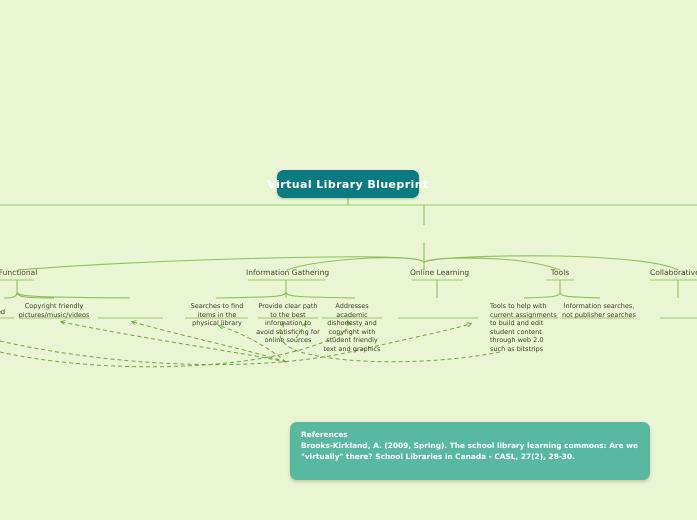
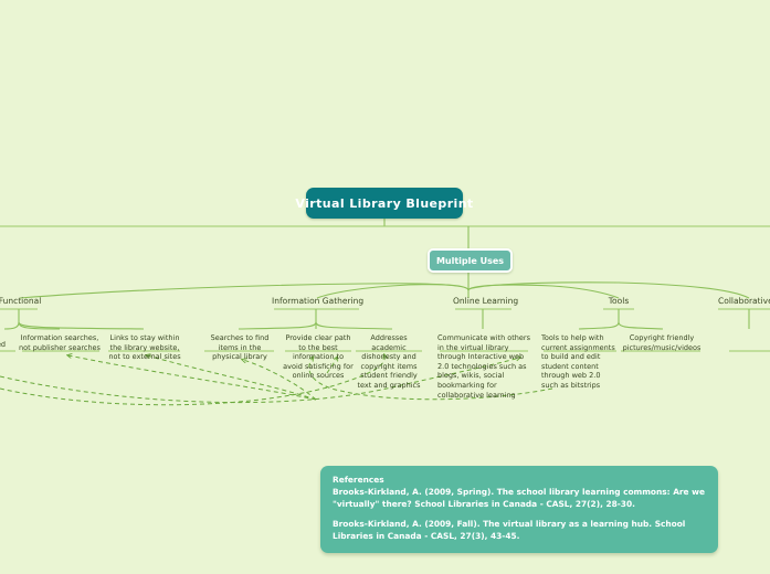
  Virtual Library Blueprint
+ Multiple Uses
  Functional
  Information Gathering
  Online Learning
  Tools
  Collaborativ
- Copyright friendly pictures/music/videos
+ Information searches, not publisher searches
+ Links to stay within the library website, not to external sites
  Searches to find items in the physical library
  Provide clear path to the best information to avoid satisficing for online sources
- Addresses academic dishonesty and copyright with student friendly text and graphics
+ Addresses academic dishonesty and copyright items student friendly text and graphics
+ Communicate with others in the virtual library through Interactive web 2.0 technologies such as blogs, wikis, social bookmarking for collaborative learning
  Tools to help with current assignments to build and edit student content through web 2.0 such as bitstrips
- Information searches, not publisher searches
+ Copyright friendly pictures/music/videos
  References
  Brooks-Kirkland, A. (2009, Spring). The school library learning commons: Are we "virtually" there? School Libraries in Canada - CASL, 27(2), 28-30.
+ Brooks-Kirkland, A. (2009, Fall). The virtual library as a learning hub. School Libraries in Canada - CASL, 27(3), 43-45.
